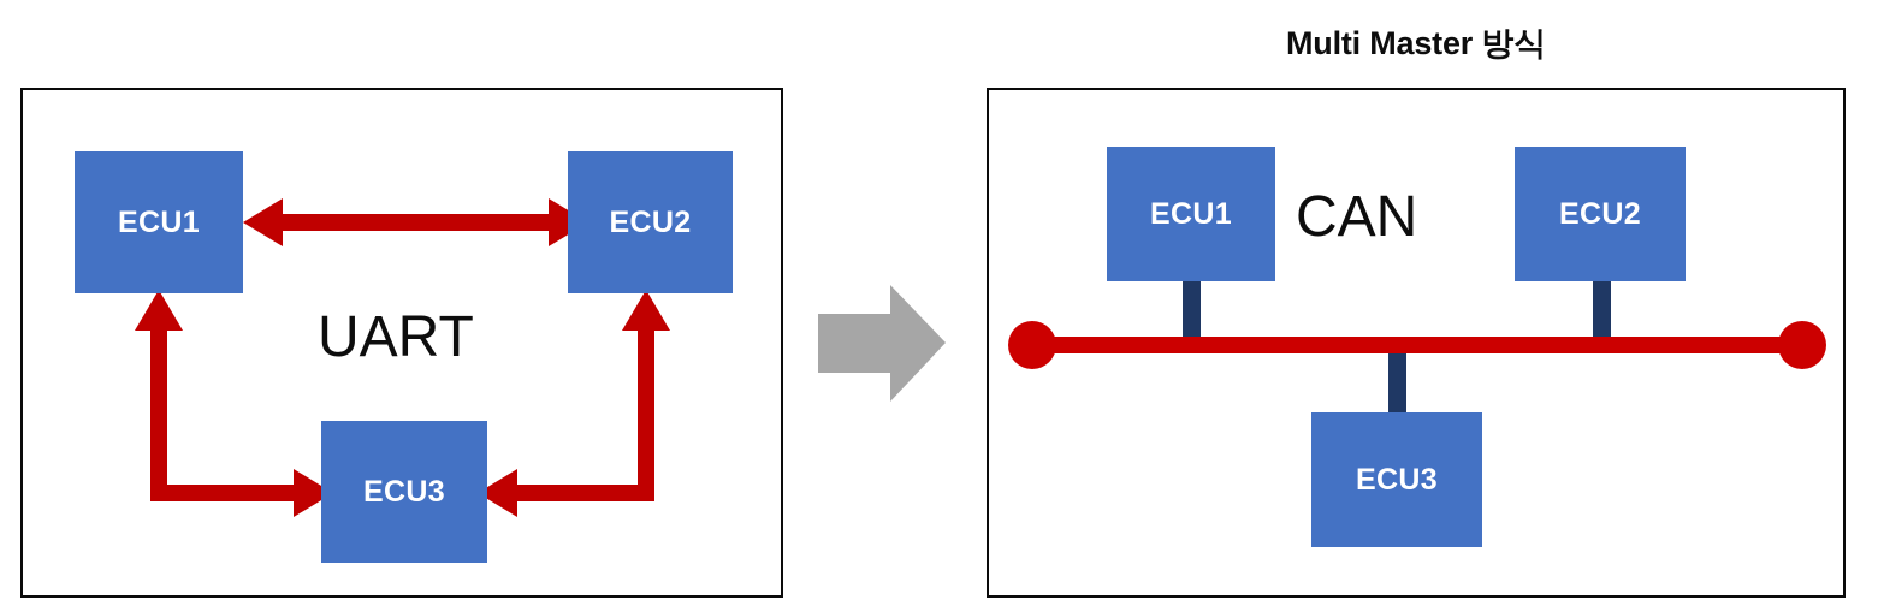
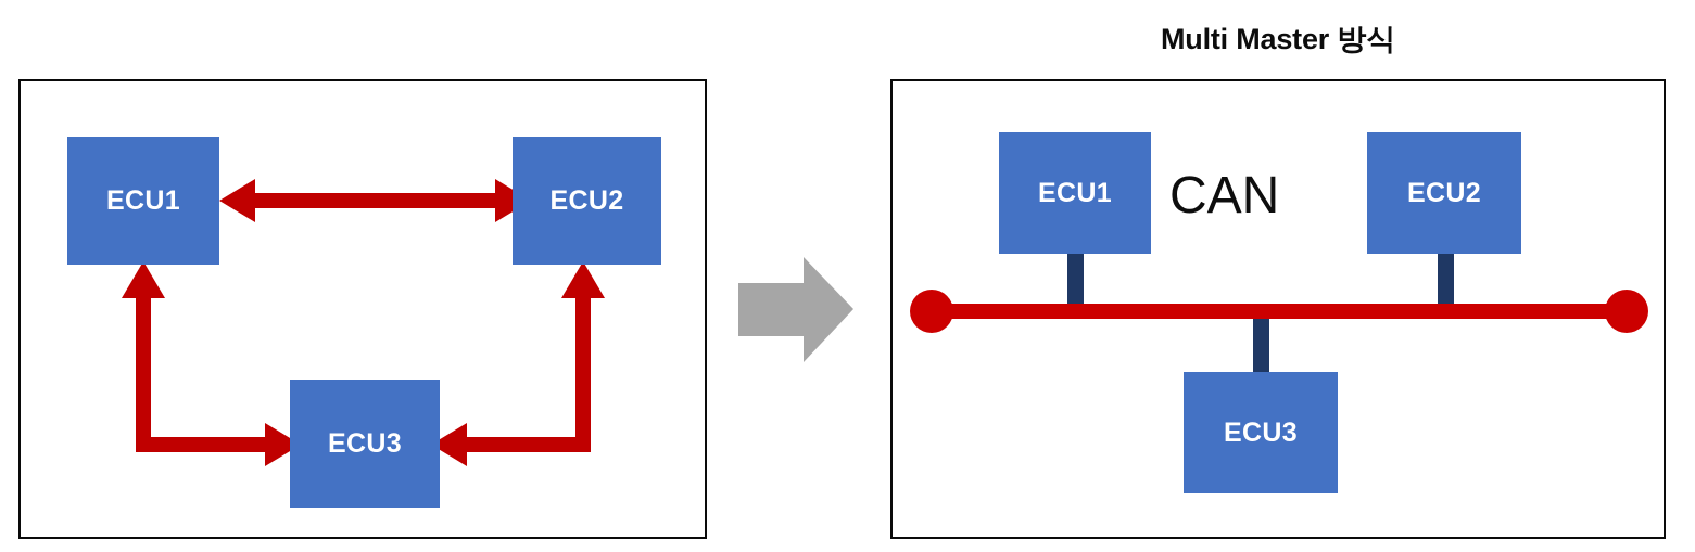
  Multi Master 방식
  ECU1
  ECU2
  ECU3
- UART
  ECU1
  ECU2
  ECU3
  CAN
